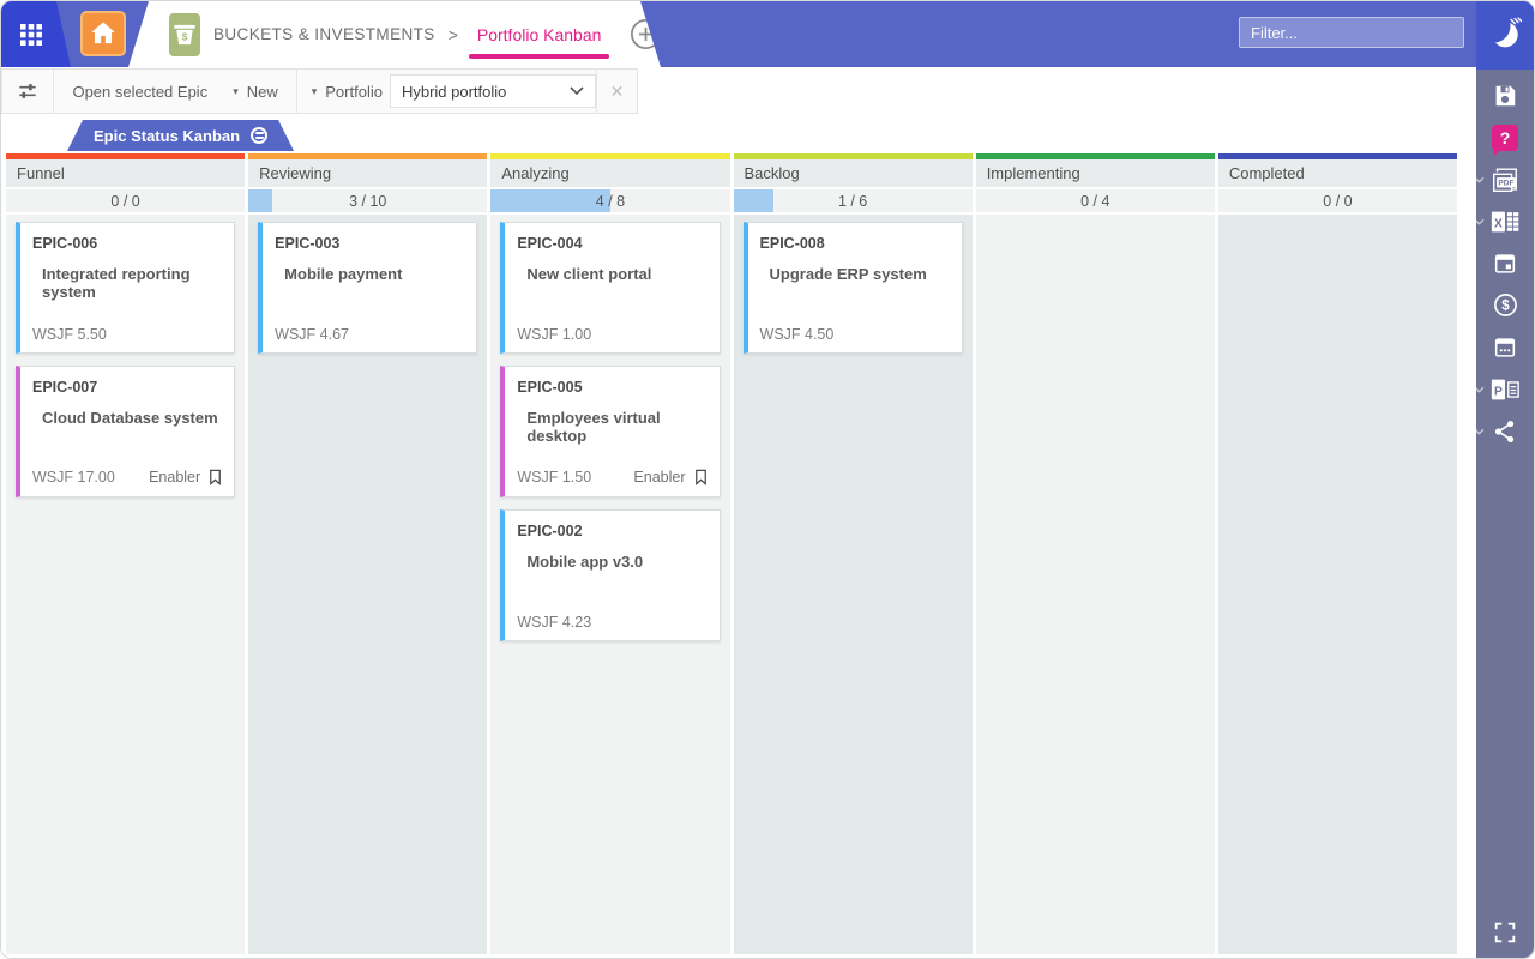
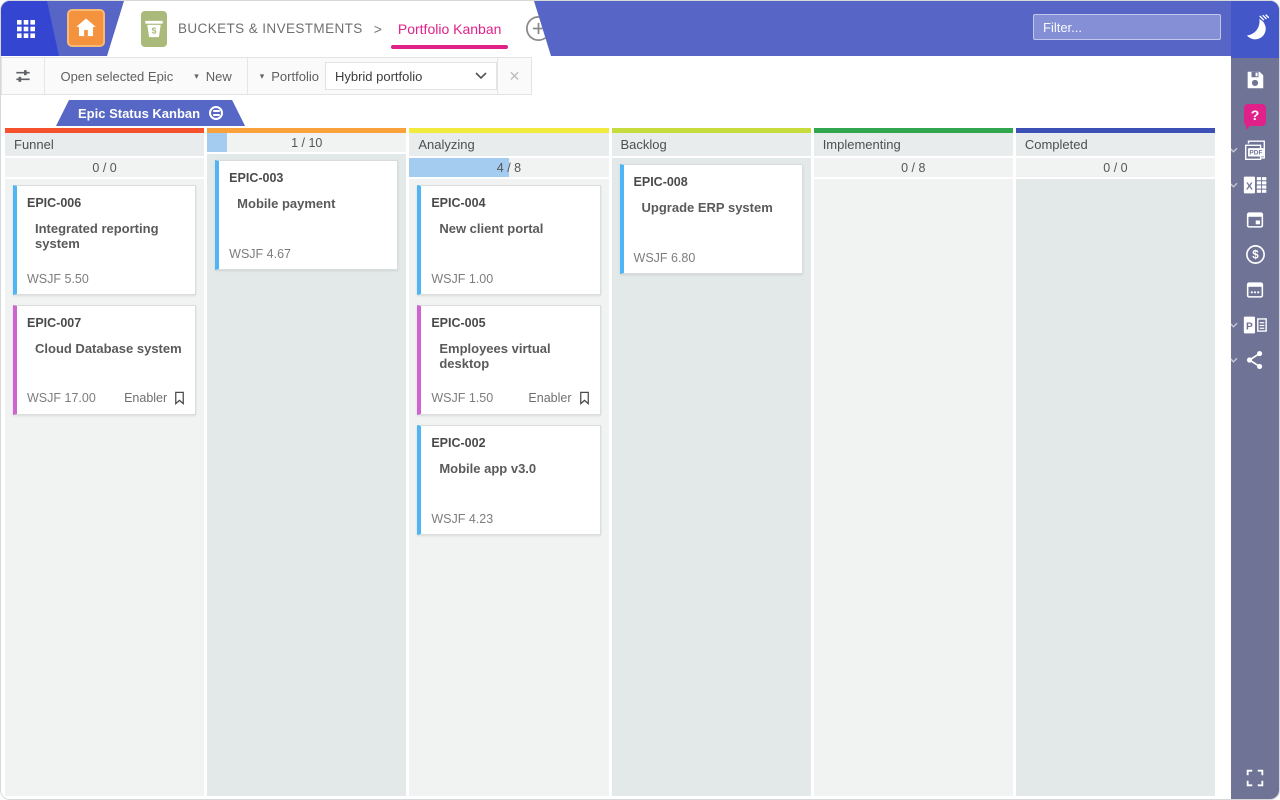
  $
  BUCKETS & INVESTMENTS
  >
  Portfolio Kanban
  Filter...
  ?
  X
  $
  P
  Open selected Epic
  ▾
  New
  ▾
  Portfolio
  Hybrid portfolio
  ✕
  Epic Status Kanban
  Funnel
  0 / 0
  EPIC-006
  Integrated reporting system
  WSJF 5.50
  EPIC-007
  Cloud Database system
  WSJF 17.00
  Enabler
- Reviewing
- 3 / 10
+ 1 / 10
  EPIC-003
  Mobile payment
  WSJF 4.67
  Analyzing
  4 / 8
  EPIC-004
  New client portal
  WSJF 1.00
  EPIC-005
  Employees virtual desktop
  WSJF 1.50
  Enabler
  EPIC-002
  Mobile app v3.0
  WSJF 4.23
  Backlog
- 1 / 6
  EPIC-008
  Upgrade ERP system
- WSJF 4.50
+ WSJF 6.80
  Implementing
- 0 / 4
+ 0 / 8
  Completed
  0 / 0
